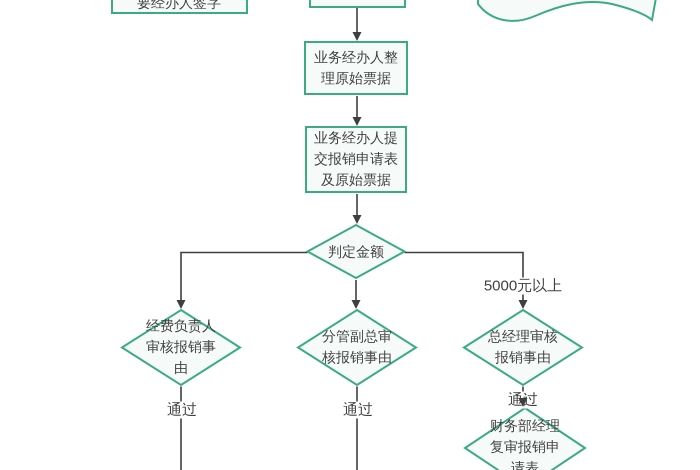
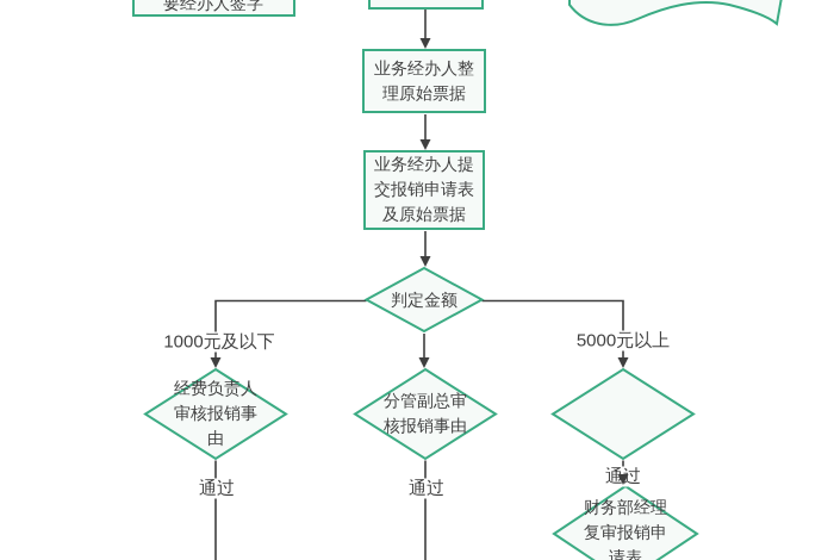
  要经办人签字
  业务经办人整理原始票据
  业务经办人提交报销申请表及原始票据
  判定金额
  经费负责人审核报销事由
  分管副总审核报销事由
- 总经理审核报销事由
  财务部经理复审报销申请表
+ 1000元及以下
  5000元以上
  通过
  通过
  通过
